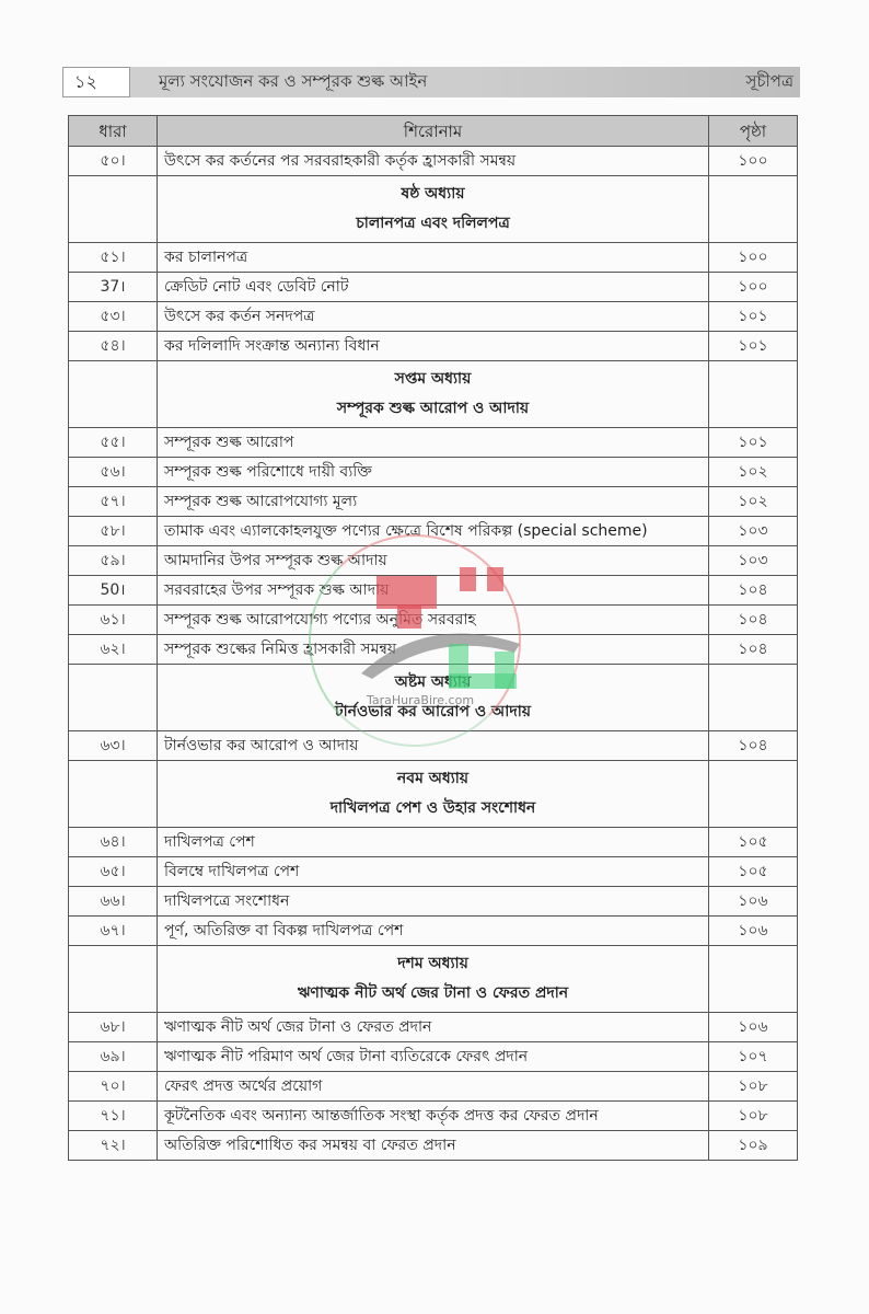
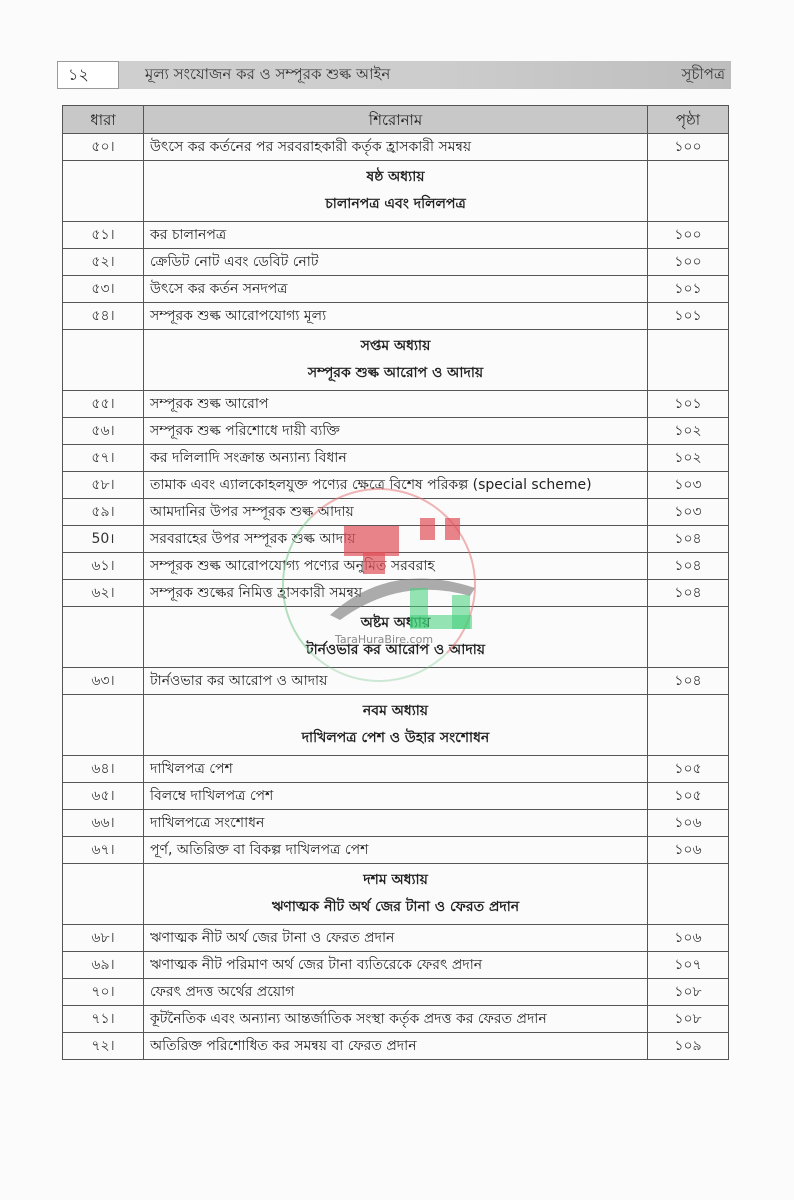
  ১২
  মূল্য সংযোজন কর ও সম্পূরক শুল্ক আইন
  সূচীপত্র
  ধারা	শিরোনাম	পৃষ্ঠা
  ৫০।	উৎসে কর কর্তনের পর সরবরাহকারী কর্তৃক হ্রাসকারী সমন্বয়	১০০
  	ষষ্ঠ অধ্যায়চালানপত্র এবং দলিলপত্র
  ৫১।	কর চালানপত্র	১০০
- 37।	ক্রেডিট নোট এবং ডেবিট নোট	১০০
+ ৫২।	ক্রেডিট নোট এবং ডেবিট নোট	১০০
  ৫৩।	উৎসে কর কর্তন সনদপত্র	১০১
- ৫৪।	কর দলিলাদি সংক্রান্ত অন্যান্য বিধান	১০১
+ ৫৪।	সম্পূরক শুল্ক আরোপযোগ্য মূল্য	১০১
  	সপ্তম অধ্যায়সম্পূরক শুল্ক আরোপ ও আদায়
  ৫৫।	সম্পূরক শুল্ক আরোপ	১০১
  ৫৬।	সম্পূরক শুল্ক পরিশোধে দায়ী ব্যক্তি	১০২
- ৫৭।	সম্পূরক শুল্ক আরোপযোগ্য মূল্য	১০২
+ ৫৭।	কর দলিলাদি সংক্রান্ত অন্যান্য বিধান	১০২
  ৫৮।	তামাক এবং এ্যালকোহলযুক্ত পণ্যের ক্ষেত্রে বিশেষ পরিকল্প (special scheme)	১০৩
  ৫৯।	আমদানির উপর সম্পূরক শুল্ক আদায়	১০৩
  50।	সরবরাহের উপর সম্পূরক শুল্ক আদায়	১০৪
  ৬১।	সম্পূরক শুল্ক আরোপযোগ্য পণ্যের অনুমিত সরবরাহ	১০৪
  ৬২।	সম্পূরক শুল্কের নিমিত্ত হ্রাসকারী সমন্বয়	১০৪
  	অষ্টম অধ্যায়টার্নওভার কর আরোপ ও আদায়
  ৬৩।	টার্নওভার কর আরোপ ও আদায়	১০৪
  	নবম অধ্যায়দাখিলপত্র পেশ ও উহার সংশোধন
  ৬৪।	দাখিলপত্র পেশ	১০৫
  ৬৫।	বিলম্বে দাখিলপত্র পেশ	১০৫
  ৬৬।	দাখিলপত্রে সংশোধন	১০৬
  ৬৭।	পূর্ণ, অতিরিক্ত বা বিকল্প দাখিলপত্র পেশ	১০৬
  	দশম অধ্যায়ঋণাত্মক নীট অর্থ জের টানা ও ফেরত প্রদান
  ৬৮।	ঋণাত্মক নীট অর্থ জের টানা ও ফেরত প্রদান	১০৬
  ৬৯।	ঋণাত্মক নীট পরিমাণ অর্থ জের টানা ব্যতিরেকে ফেরৎ প্রদান	১০৭
  ৭০।	ফেরৎ প্রদত্ত অর্থের প্রয়োগ	১০৮
  ৭১।	কূটনৈতিক এবং অন্যান্য আন্তর্জাতিক সংস্থা কর্তৃক প্রদত্ত কর ফেরত প্রদান	১০৮
  ৭২।	অতিরিক্ত পরিশোধিত কর সমন্বয় বা ফেরত প্রদান	১০৯
  TaraHuraBire.com
